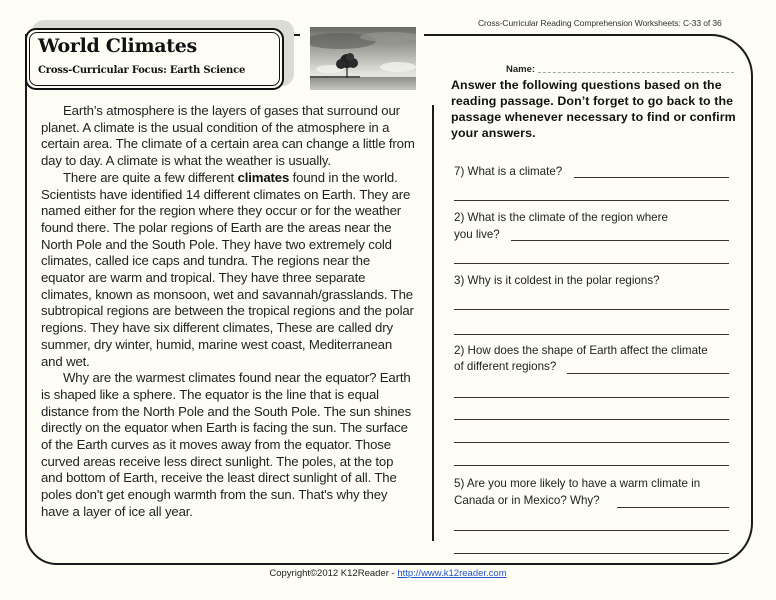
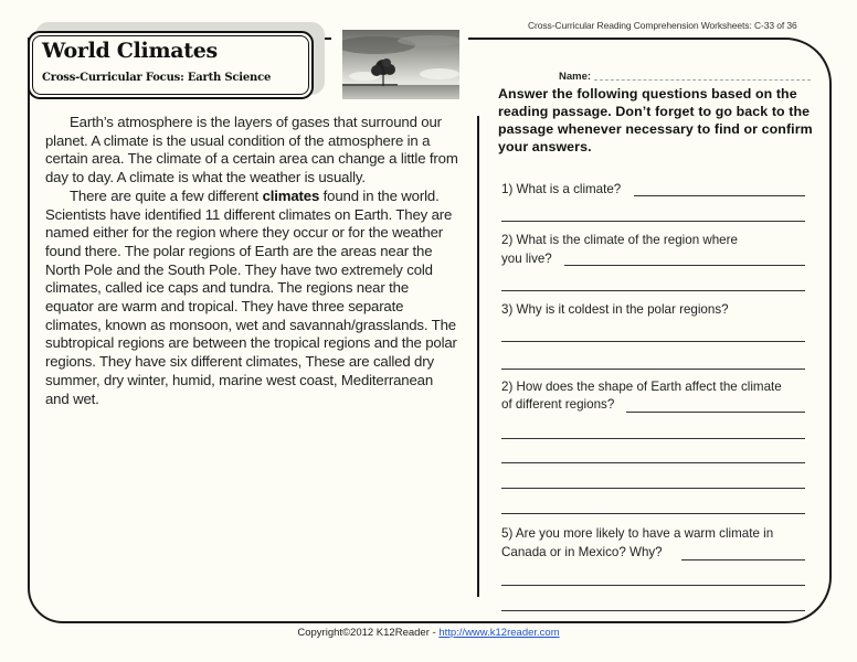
  Cross-Curricular Reading Comprehension Worksheets: C-33 of 36
  World Climates
  Cross-Curricular Focus: Earth Science
  Earth’s atmosphere is the layers of gases that surround our planet. A climate is the usual condition of the atmosphere in a certain area. The climate of a certain area can change a little from day to day. A climate is what the weather is usually.
- There are quite a few different climates found in the world. Scientists have identified 14 different climates on Earth. They are named either for the region where they occur or for the weather found there. The polar regions of Earth are the areas near the North Pole and the South Pole. They have two extremely cold climates, called ice caps and tundra. The regions near the equator are warm and tropical. They have three separate climates, known as monsoon, wet and savannah/grasslands. The subtropical regions are between the tropical regions and the polar regions. They have six different climates, These are called dry summer, dry winter, humid, marine west coast, Mediterranean and wet.
+ There are quite a few different climates found in the world. Scientists have identified 11 different climates on Earth. They are named either for the region where they occur or for the weather found there. The polar regions of Earth are the areas near the North Pole and the South Pole. They have two extremely cold climates, called ice caps and tundra. The regions near the equator are warm and tropical. They have three separate climates, known as monsoon, wet and savannah/grasslands. The subtropical regions are between the tropical regions and the polar regions. They have six different climates, These are called dry summer, dry winter, humid, marine west coast, Mediterranean and wet.
- Why are the warmest climates found near the equator? Earth is shaped like a sphere. The equator is the line that is equal distance from the North Pole and the South Pole. The sun shines directly on the equator when Earth is facing the sun. The surface of the Earth curves as it moves away from the equator. Those curved areas receive less direct sunlight. The poles, at the top and bottom of Earth, receive the least direct sunlight of all. The poles don't get enough warmth from the sun. That's why they have a layer of ice all year.
  Name:
  Answer the following questions based on the reading passage. Don’t forget to go back to the passage whenever necessary to find or confirm your answers.
- 7) What is a climate?
+ 1) What is a climate?
  2) What is the climate of the region where
  you live?
  3) Why is it coldest in the polar regions?
  2) How does the shape of Earth affect the climate
  of different regions?
  5) Are you more likely to have a warm climate in
  Canada or in Mexico? Why?
  Copyright©2012 K12Reader - http://www.k12reader.com
